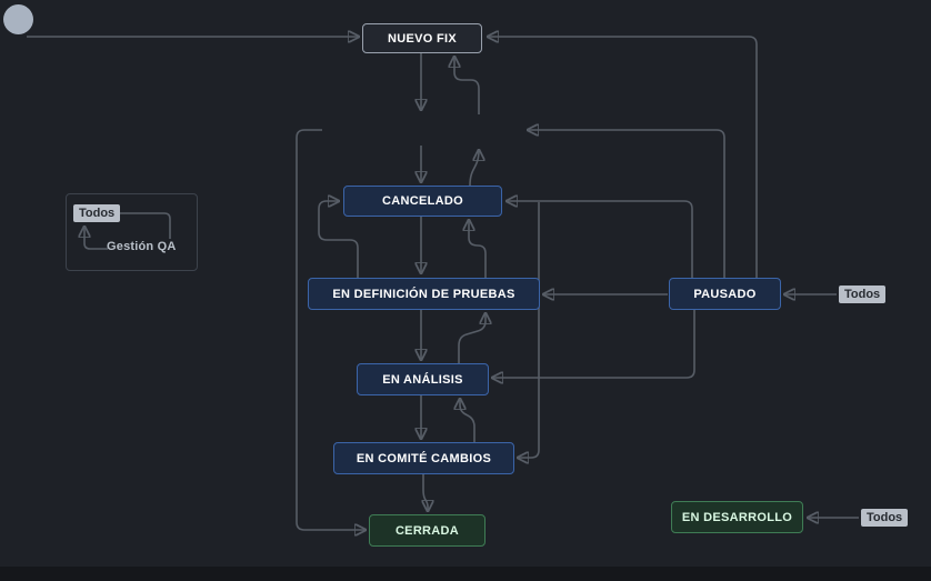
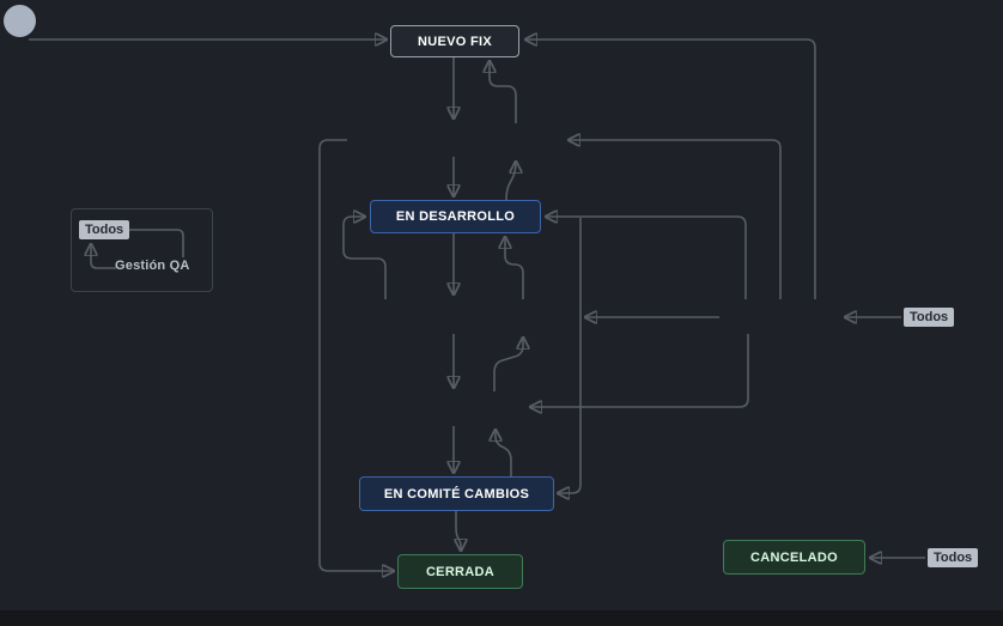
  NUEVO FIX
- CANCELADO
+ EN DESARROLLO
- EN DEFINICIÓN DE PRUEBAS
- PAUSADO
- EN ANÁLISIS
  EN COMITÉ CAMBIOS
  CERRADA
- EN DESARROLLO
+ CANCELADO
  Todos
  Todos
  Todos
  Gestión QA
